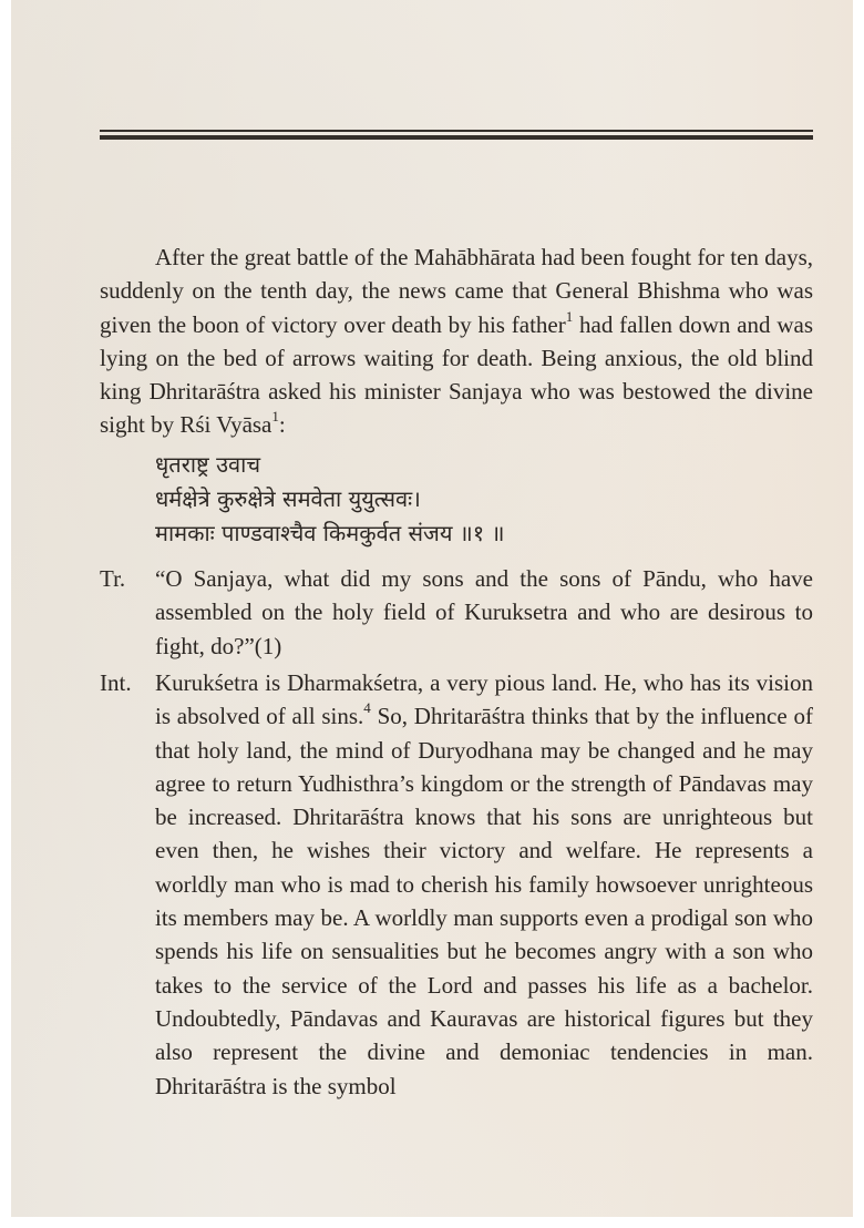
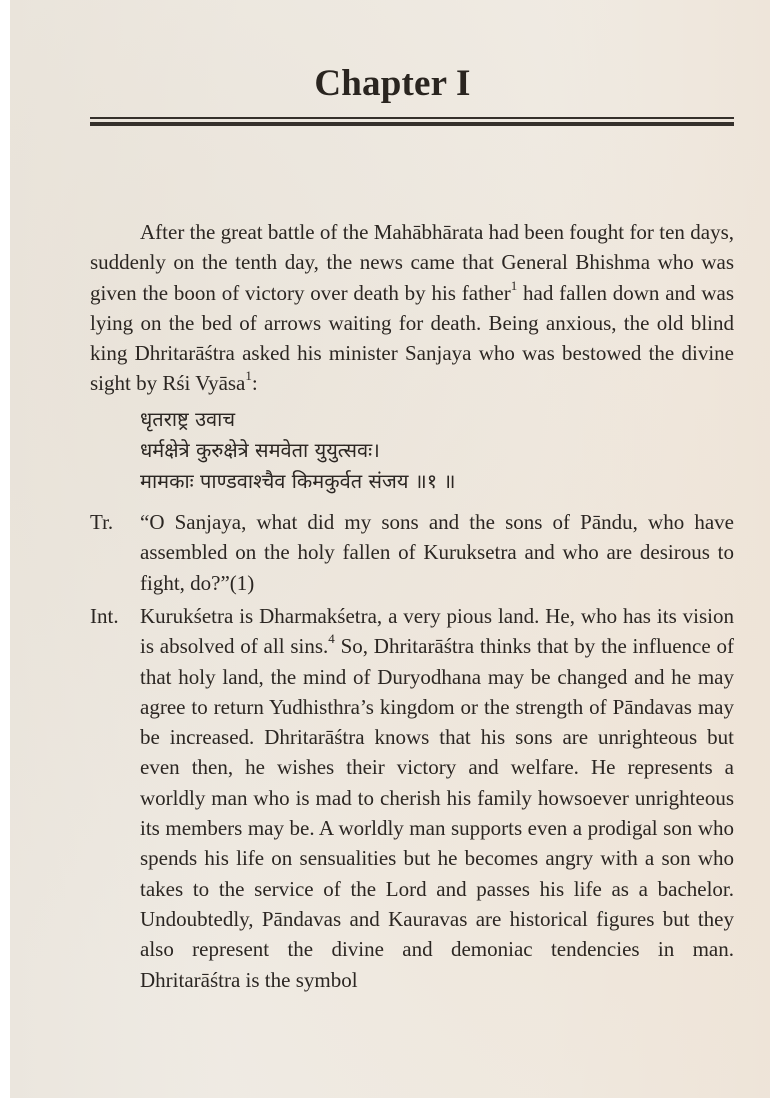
+ Chapter I
  After the great battle of the Mahābhārata had been fought for ten days, suddenly on the tenth day, the news came that General Bhishma who was given the boon of victory over death by his father1 had fallen down and was lying on the bed of arrows waiting for death. Being anxious, the old blind king Dhritarāśtra asked his minister Sanjaya who was bestowed the divine sight by Rśi Vyāsa1:
  धृतराष्ट्र उवाच
  धर्मक्षेत्रे कुरुक्षेत्रे समवेता युयुत्सवः।
  मामकाः पाण्डवाश्चैव किमकुर्वत संजय ॥१ ॥
  Tr.
- “O Sanjaya, what did my sons and the sons of Pāndu, who have assembled on the holy field of Kuruksetra and who are desirous to fight, do?”(1)
+ “O Sanjaya, what did my sons and the sons of Pāndu, who have assembled on the holy fallen of Kuruksetra and who are desirous to fight, do?”(1)
  Int.
  Kurukśetra is Dharmakśetra, a very pious land. He, who has its vision is absolved of all sins.4 So, Dhritarāśtra thinks that by the influence of that holy land, the mind of Duryodhana may be changed and he may agree to return Yudhisthra’s kingdom or the strength of Pāndavas may be increased. Dhritarāśtra knows that his sons are unrighteous but even then, he wishes their victory and welfare. He represents a worldly man who is mad to cherish his family howsoever unrighteous its members may be. A worldly man supports even a prodigal son who spends his life on sensualities but he becomes angry with a son who takes to the service of the Lord and passes his life as a bachelor. Undoubtedly, Pāndavas and Kauravas are historical figures but they also represent the divine and demoniac tendencies in man. Dhritarāśtra is the symbol
